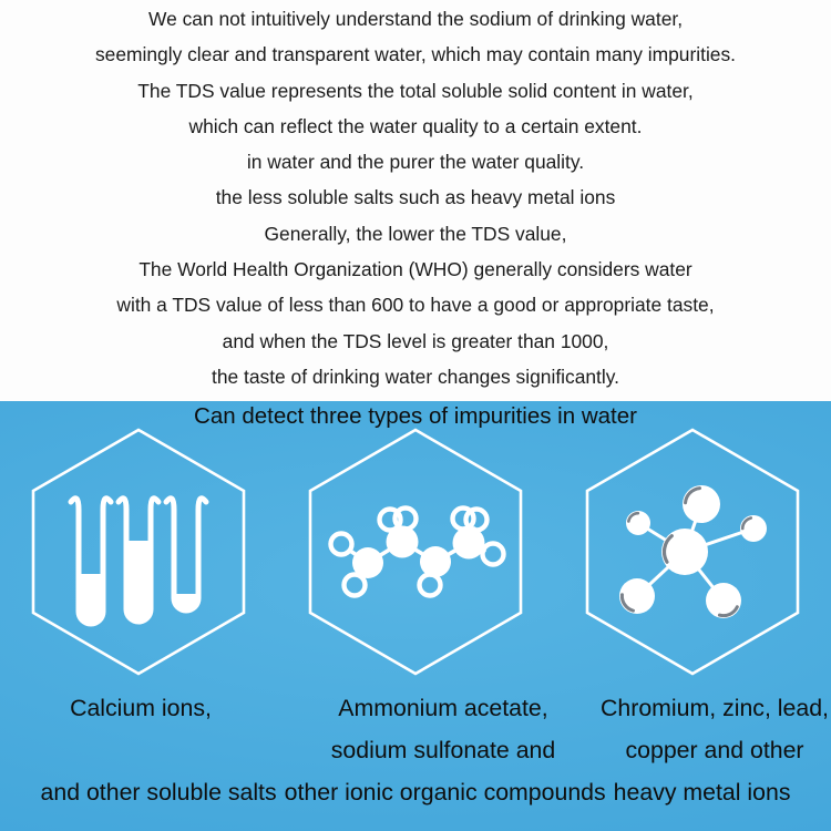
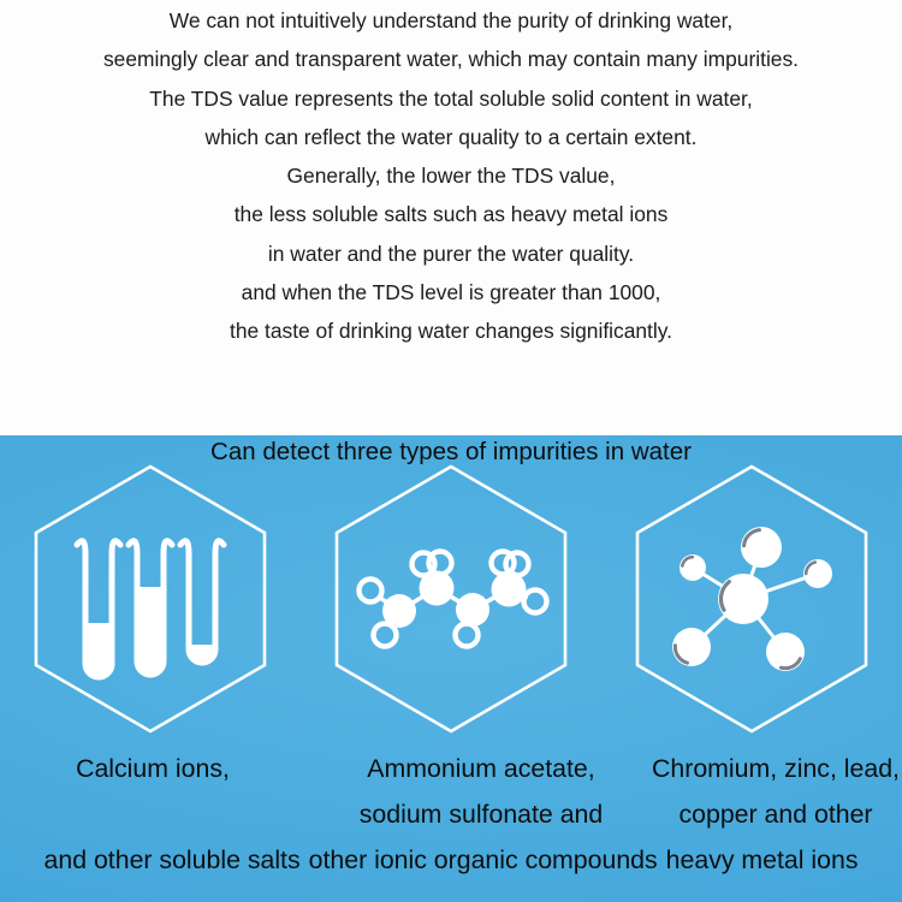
- We can not intuitively understand the sodium of drinking water,
+ We can not intuitively understand the purity of drinking water,
  seemingly clear and transparent water, which may contain many impurities.
  The TDS value represents the total soluble solid content in water,
  which can reflect the water quality to a certain extent.
- in water and the purer the water quality.
+ Generally, the lower the TDS value,
  the less soluble salts such as heavy metal ions
- Generally, the lower the TDS value,
+ in water and the purer the water quality.
- The World Health Organization (WHO) generally considers water
- with a TDS value of less than 600 to have a good or appropriate taste,
  and when the TDS level is greater than 1000,
  the taste of drinking water changes significantly.
  Can detect three types of impurities in water
  Calcium ions,
  Ammonium acetate,
  sodium sulfonate and
  Chromium, zinc, lead,
  copper and other
  and other soluble salts
  other ionic organic compounds
  heavy metal ions
